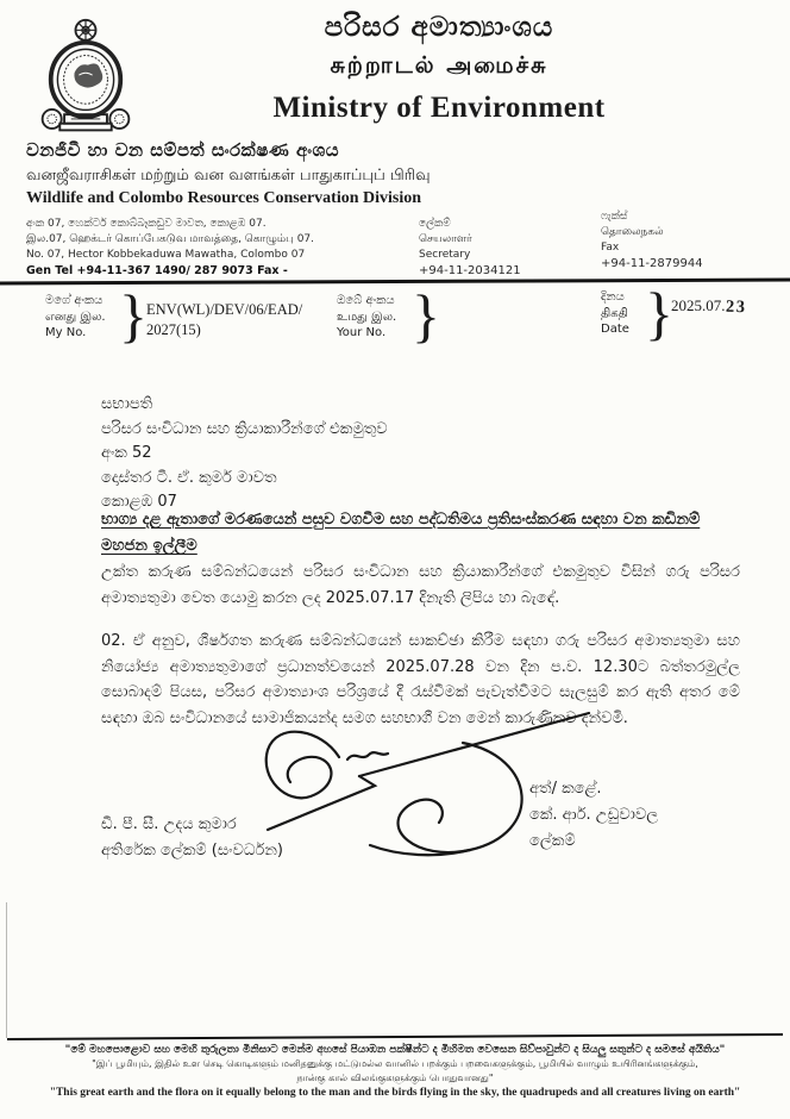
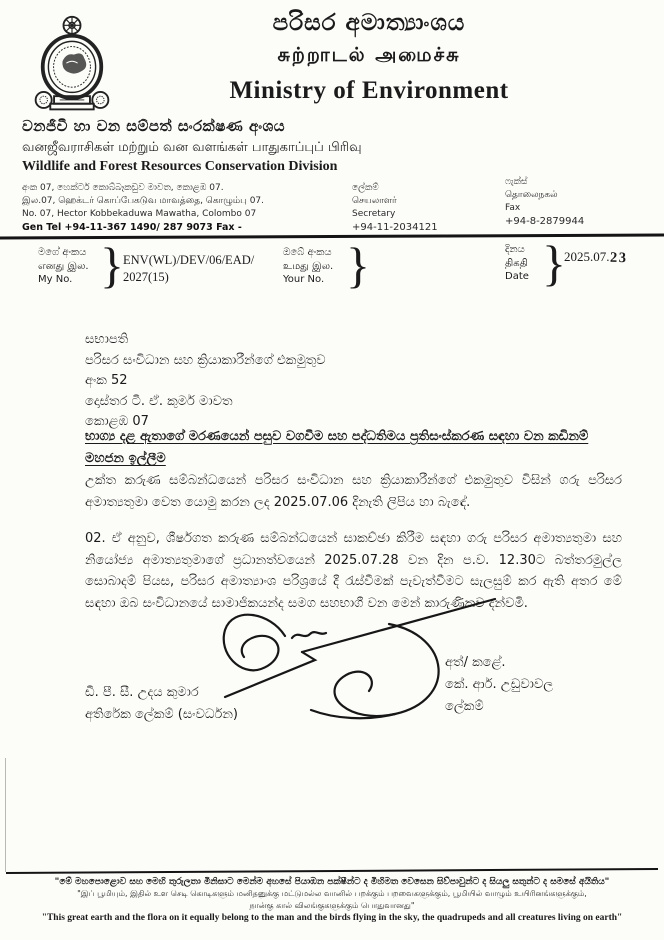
  පරිසර අමාත්‍යාංශය
  சுற்றாடல் அமைச்சு
  Ministry of Environment
  වනජීවී හා වන සම්පත් සංරක්ෂණ අංශය
  வனஜீவராசிகள் மற்றும் வன வளங்கள் பாதுகாப்புப் பிரிவு
- Wildlife and Colombo Resources Conservation Division
+ Wildlife and Forest Resources Conservation Division
  අංක 07, හෙක්ටර් කොබ්බෑකඩුව මාවත, කොළඹ 07.
  இல.07, ஹெக்டர் கொப்பேகடுவ மாவத்தை, கொழும்பு 07.
  No. 07, Hector Kobbekaduwa Mawatha, Colombo 07
  Gen Tel +94-11-367 1490/ 287 9073 Fax -
  ලේකම්
  செயலாளர்
  Secretary
  +94-11-2034121
  ෆැක්ස්
  தொலைநகல்
  Fax
- +94-11-2879944
+ +94-8-2879944
  මගේ අංකය
  எனது இல.
  My No.
  }
  ENV(WL)/DEV/06/EAD/
  2027(15)
  ඔබේ අංකය
  உமது இல.
  Your No.
  }
  දිනය
  திகதி
  Date
  }
  සභාපති
  පරිසර සංවිධාන සහ ක්‍රියාකාරීන්ගේ එකමුතුව
  අංක 52
  දොස්තර ටී. ඒ. කුමර් මාවත
  කොළඹ 07
  භාග්‍ය දළ ඇතාගේ මරණයෙන් පසුව වගවීම සහ පද්ධතිමය ප්‍රතිසංස්කරණ සඳහා වන කඩිනම් මහජන ඉල්ලීම
- උක්ත කරුණ සම්බන්ධයෙන් පරිසර සංවිධාන සහ ක්‍රියාකාරීන්ගේ එකමුතුව විසින් ගරු පරිසර අමාත්‍යතුමා වෙත යොමු කරන ලද 2025.07.17 දිනැති ලිපිය හා බැඳේ.
+ උක්ත කරුණ සම්බන්ධයෙන් පරිසර සංවිධාන සහ ක්‍රියාකාරීන්ගේ එකමුතුව විසින් ගරු පරිසර අමාත්‍යතුමා වෙත යොමු කරන ලද 2025.07.06 දිනැති ලිපිය හා බැඳේ.
  02. ඒ අනුව, ශීර්ෂගත කරුණ සම්බන්ධයෙන් සාකච්ඡා කිරීම සඳහා ගරු පරිසර අමාත්‍යතුමා සහ නියෝජ්‍ය අමාත්‍යතුමාගේ ප්‍රධානත්වයෙන් 2025.07.28 වන දින ප.ව. 12.30ට බත්තරමුල්ල සොබාදම් පියස, පරිසර අමාත්‍යාංශ පරිශ්‍රයේ දී රැස්වීමක් පැවැත්වීමට සැලසුම් කර ඇති අතර මේ සඳහා ඔබ සංවිධානයේ සාමාජිකයන්ද සමග සහභාගී වන මෙන් කාරුණික දන්වමි.
  ඩී. පී. සී. උදය කුමාර
  අතිරේක ලේකම් (සංවර්ධන)
  අත්/ කළේ.
  කේ. ආර්. උඩුවාවල
  ලේකම්
  "මේ මහපොළොව සහ මෙහි තුරුලතා මිනිසාට මෙන්ම අහසේ පියාඹන පක්ෂීන්ට ද මිහිමත වෙසෙන සිව්පාවුන්ට ද සියලු සතුන්ට ද සමසේ අයිතිය"
  "இப் பூமியும், இதில் உள செடி கொடிகளும் மனிதனுக்கு மட்டுமல்ல வானில் பறக்கும் பறவைகளுக்கும், பூமியில் வாழும் உயிரினங்களுக்கும்,
  நான்கு கால் விலங்குகளுக்கும் பொதுவானது"
  "This great earth and the flora on it equally belong to the man and the birds flying in the sky, the quadrupeds and all creatures living on earth"
